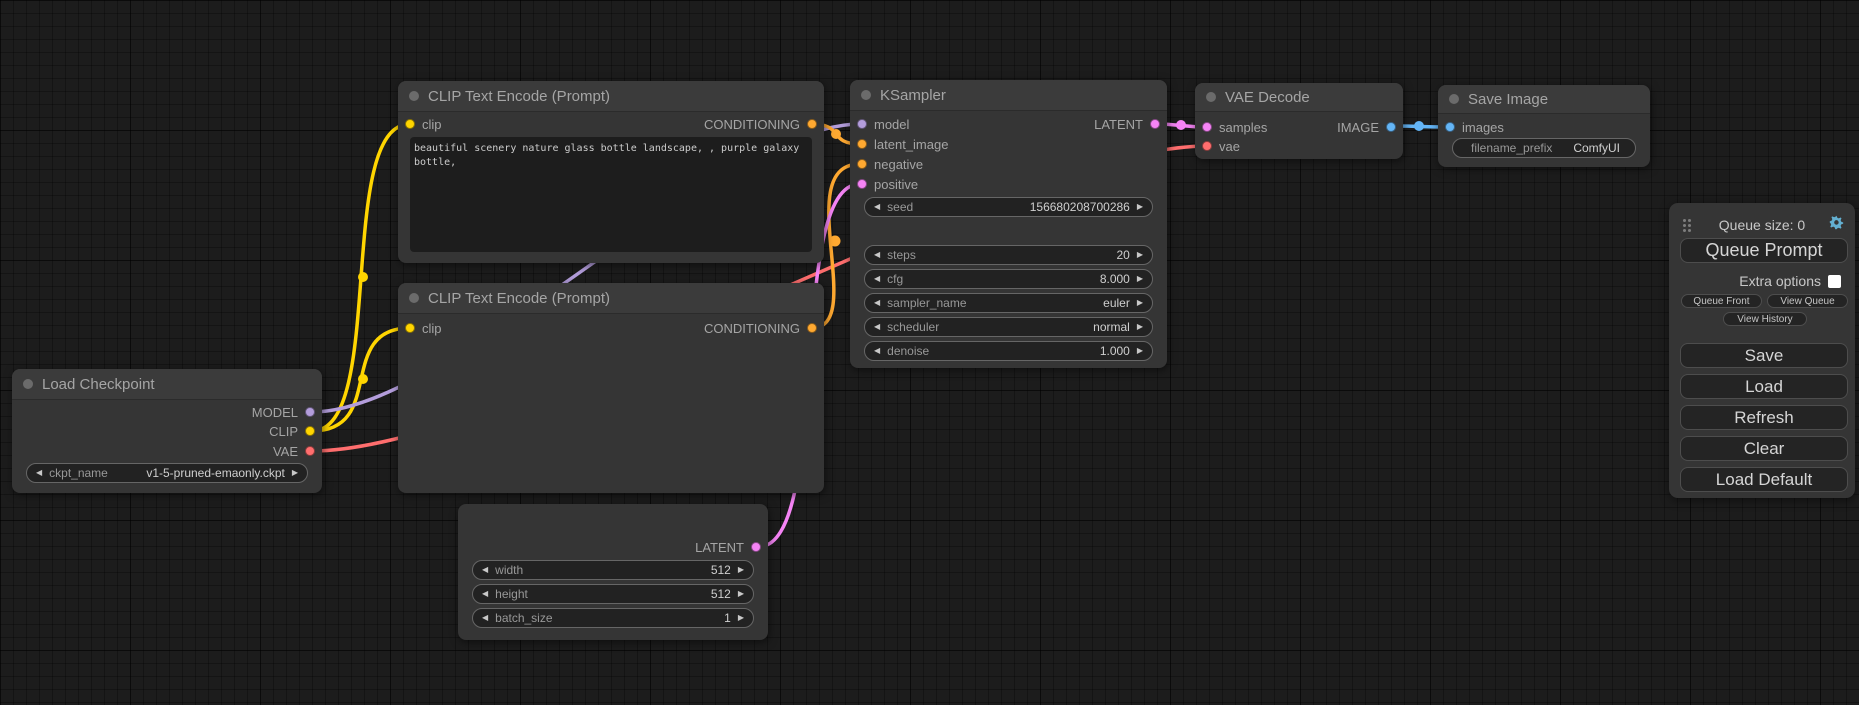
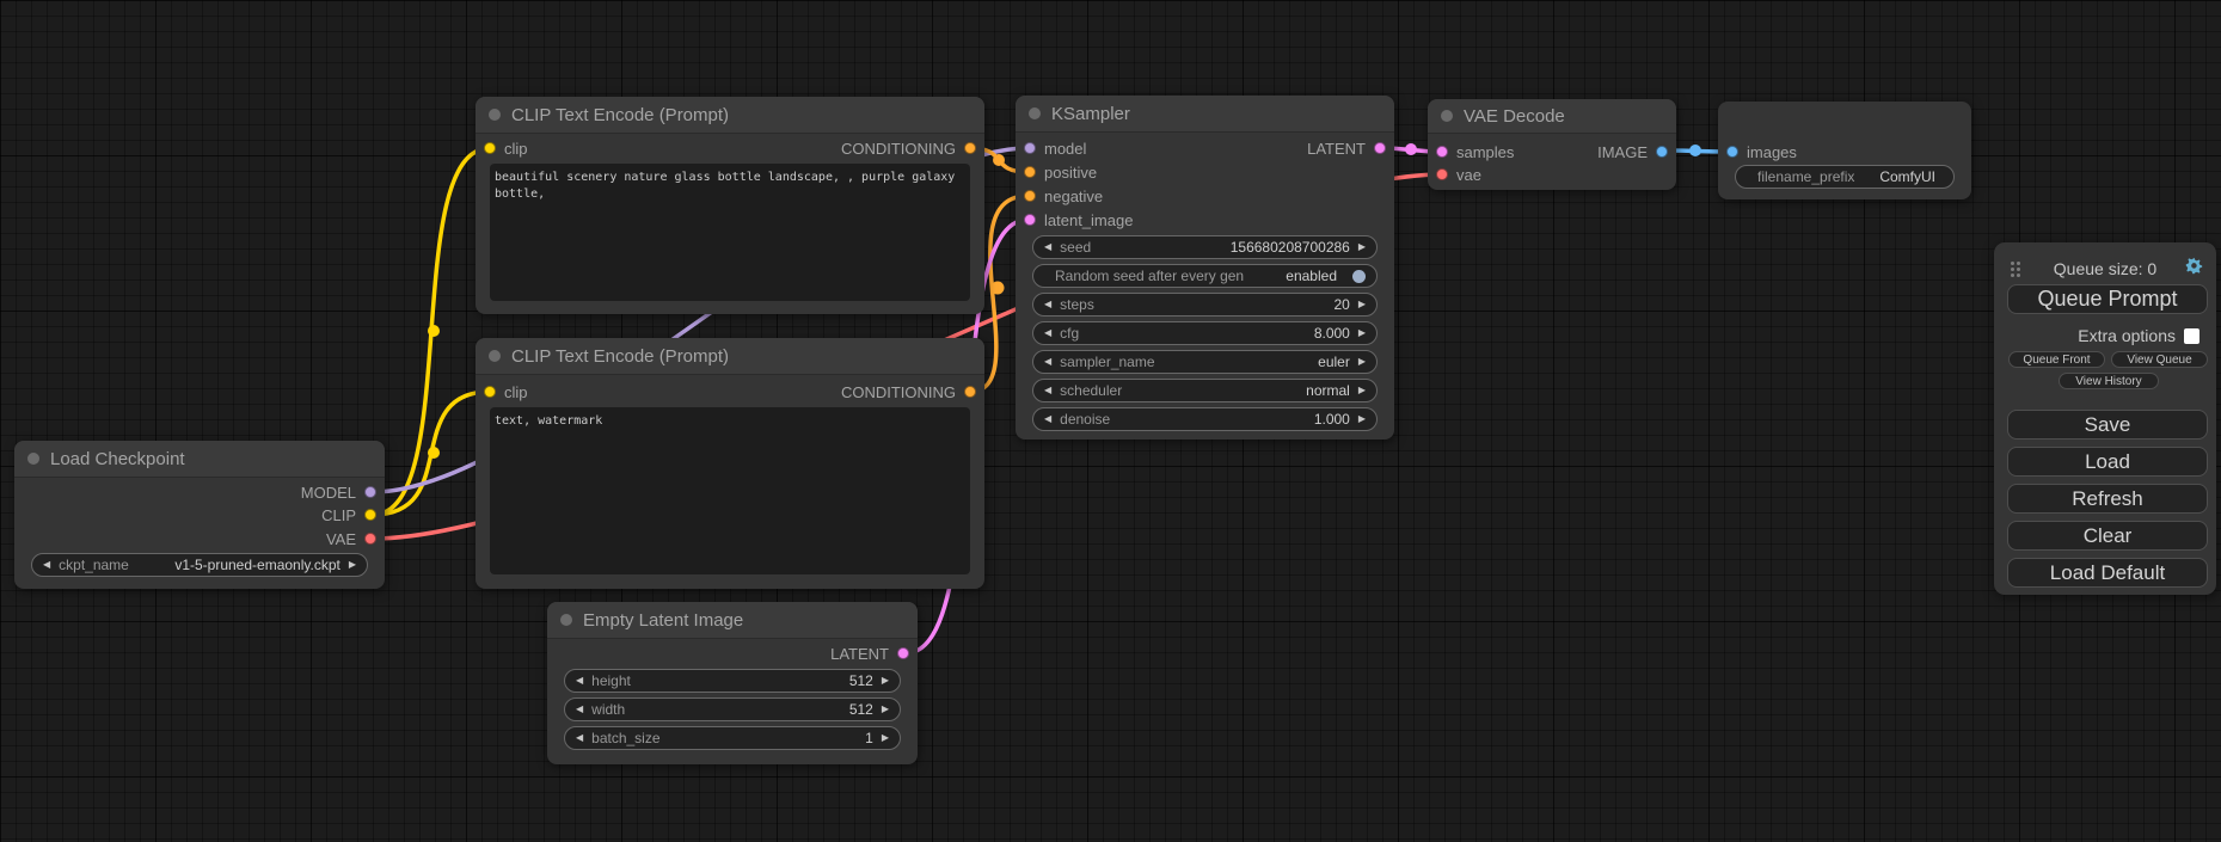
  Load Checkpoint
  MODEL
  CLIP
  VAE
  ◀
  ckpt_name
  v1-5-pruned-emaonly.ckpt
  ▶
  CLIP Text Encode (Prompt)
  clip
  CONDITIONING
  CLIP Text Encode (Prompt)
  clip
  CONDITIONING
+ text, watermark
+ Empty Latent Image
  LATENT
  ◀
- width
+ height
  512
  ▶
  ◀
- height
+ width
  512
  ▶
  ◀
  batch_size
  1
  ▶
  KSampler
  model
- latent_image
+ positive
  negative
- positive
+ latent_image
  LATENT
  ◀
  seed
  156680208700286
  ▶
+ Random seed after every gen
+ enabled
  ◀
  steps
  20
  ▶
  ◀
  cfg
  8.000
  ▶
  ◀
  sampler_name
  euler
  ▶
  ◀
  scheduler
  normal
  ▶
  ◀
  denoise
  1.000
  ▶
  VAE Decode
  samples
  vae
  IMAGE
- Save Image
  images
  filename_prefix
  ComfyUI
  Queue size: 0
  Queue Prompt
  Extra options
  Queue Front
  View Queue
  View History
  Save
  Load
  Refresh
  Clear
  Load Default
